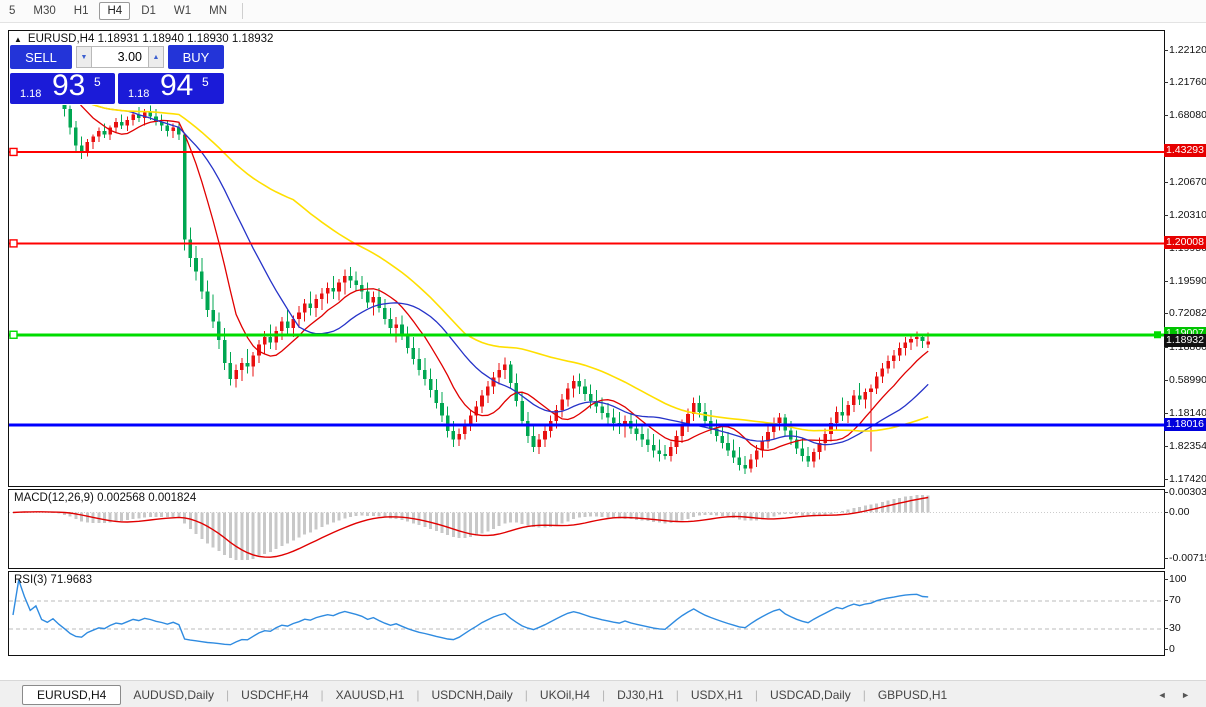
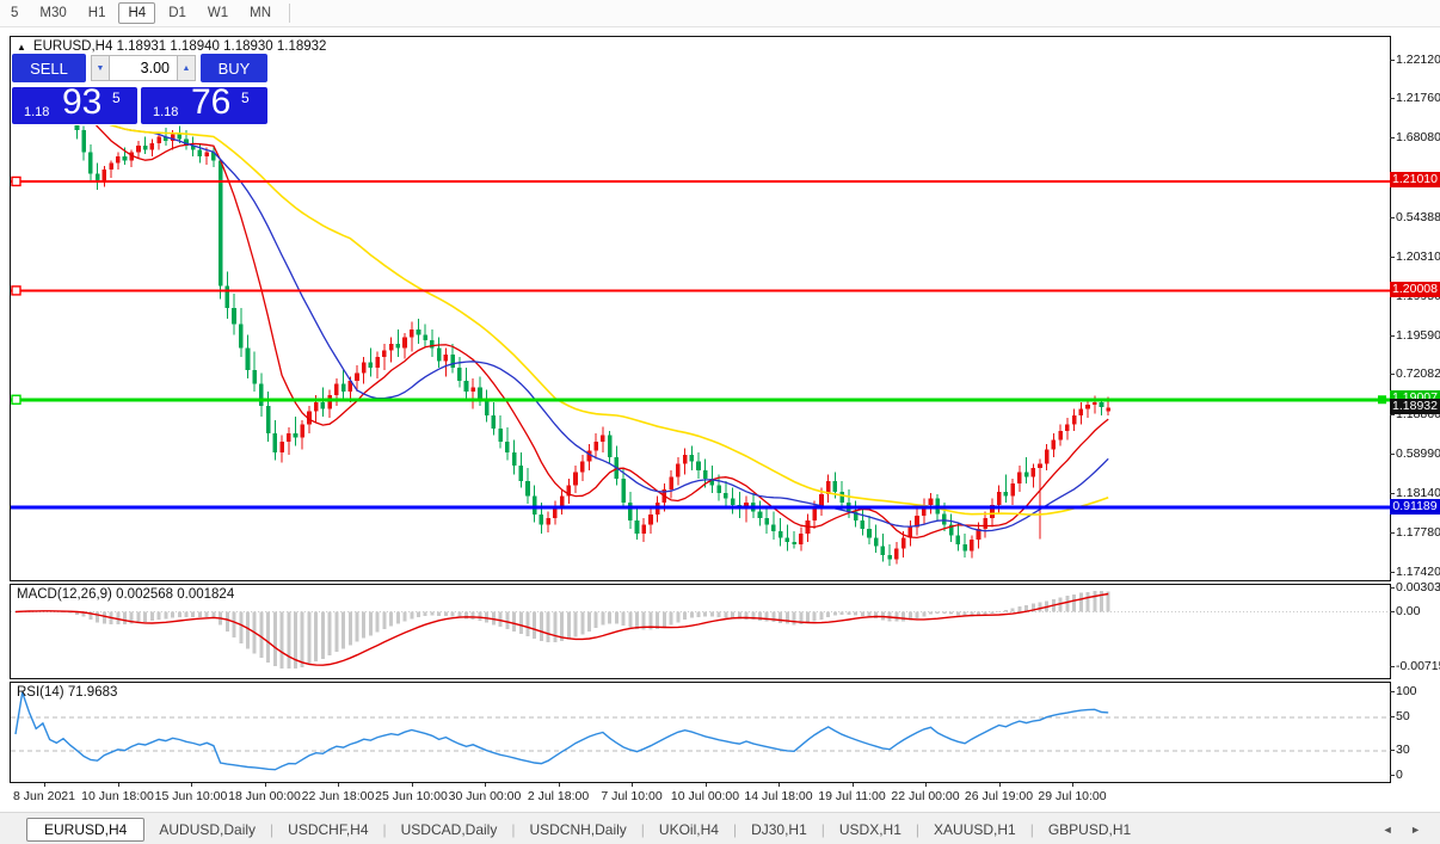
  5
  M30
  H1
  H4
  D1
  W1
  MN
  ▲
  EURUSD,H4 1.18931 1.18940 1.18930 1.18932
  SELL
  3.00
  BUY
  1.18
  93
  5
  1.18
- 94
+ 76
  5
  MACD(12,26,9) 0.002568 0.001824
- RSI(3) 71.9683
+ RSI(14) 71.9683
  0.00303
  0.00
  -0.0071
  100
- 70
+ 50
  30
  0
  1.22120
  1.21760
  1.68080
- 1.20670
+ 0.54388
  1.20310
  1.19590
  0.72082
  1.18860
  0.58990
  1.18140
- 1.82354
+ 1.17780
  1.17420
- 1.43293
+ 1.21010
  1.20008
  1.18932
- 1.18016
+ 0.91189
+ 8 Jun 2021
+ 10 Jun 18:00
+ 15 Jun 10:00
+ 18 Jun 00:00
+ 22 Jun 18:00
+ 25 Jun 10:00
+ 30 Jun 00:00
+ 2 Jul 18:00
+ 7 Jul 10:00
+ 10 Jul 00:00
+ 14 Jul 18:00
+ 19 Jul 11:00
+ 22 Jul 00:00
+ 26 Jul 19:00
+ 29 Jul 10:00
  EURUSD,H4
  AUDUSD,Daily
  |
  USDCHF,H4
  |
- XAUUSD,H1
+ USDCAD,Daily
  |
  USDCNH,Daily
  |
  UKOil,H4
  |
  DJ30,H1
  |
  USDX,H1
  |
- USDCAD,Daily
+ XAUUSD,H1
  |
  GBPUSD,H1
  ◄ ►
